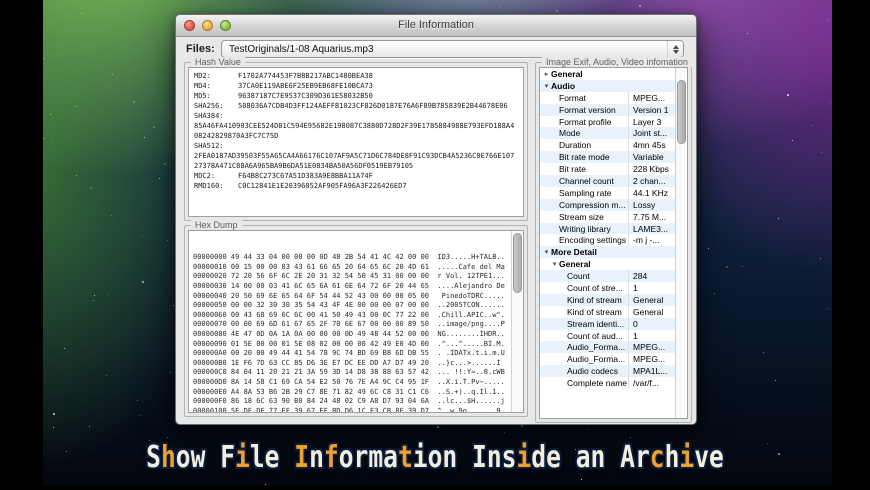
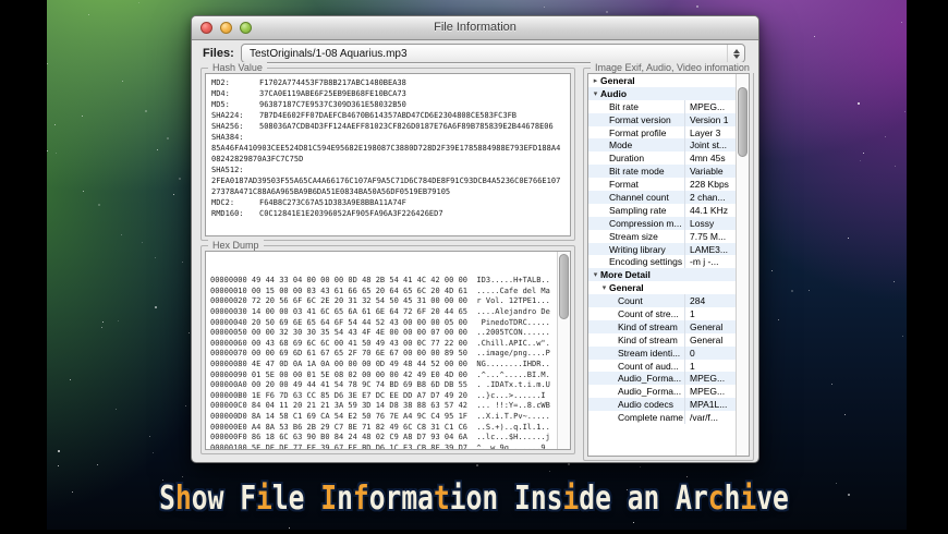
  File Information
  Files:
  TestOriginals/1-08 Aquarius.mp3
  Hash Value
  MD2: F1702A774453F7B8B217ABC1480BEA38
  MD4: 37CA0E119ABE6F25EB9EB68FE10BCA73
  MD5: 96387187C7E9537C309D361E58032B50
+ SHA224: 7B7D4E602FF07DAEFCB4670B614357ABD47CD6E2304808CE583FC3FB
  SHA256: 508036A7CDB4D3FF124AEFF81023CF826D0187E76A6F89B785839E2B44678E06
  SHA384:
  85A46FA410903CEE524D81C594E95682E198087C3880D728D2F39E1785884988E793EFD188A408242829870A3FC7C75D
  SHA512:
  2FEA0187AD39503F55A65CA4A66176C107AF9A5C71D6C784DE8F91C93DCB4A5236C0E766E10727378A471C88A6A965BA9B6DA51E0834BA50A56DF0519EB79105
  MDC2: F64B8C273C67A51D383A9E8BBA11A74F
  RMD160: C0C12841E1E20396052AF905FA96A3F226426ED7
  Hex Dump
  00000000 49 44 33 04 00 00 00 0D 48 2B 54 41 4C 42 00 00 ID3.....H+TALB..
  00000010 00 15 00 00 03 43 61 66 65 20 64 65 6C 20 4D 61 .....Cafe del Ma
  00000020 72 20 56 6F 6C 2E 20 31 32 54 50 45 31 00 00 00 r Vol. 12TPE1...
  00000030 14 00 00 03 41 6C 65 6A 61 6E 64 72 6F 20 44 65 ....Alejandro De
  00000040 20 50 69 6E 65 64 6F 54 44 52 43 00 00 00 05 00 PinedoTDRC.....
  00000050 00 00 32 30 30 35 54 43 4F 4E 00 00 00 07 00 00 ..2005TCON......
  00000060 00 43 68 69 6C 6C 00 41 50 49 43 00 0C 77 22 00 .Chill.APIC..w".
  00000070 00 00 69 6D 61 67 65 2F 70 6E 67 00 00 00 89 50 ..image/png....P
  00000080 4E 47 0D 0A 1A 0A 00 00 00 0D 49 48 44 52 00 00 NG........IHDR..
  00000090 01 5E 00 00 01 5E 08 02 00 00 00 42 49 E0 4D 00 .^...^.....BI.M.
  000000A0 00 20 00 49 44 41 54 78 9C 74 BD 69 B8 6D DB 55 . .IDATx.t.i.m.U
  000000B0 1E F6 7D 63 CC 85 D6 3E E7 DC EE DD A7 D7 49 20 ..}c...>......I
  000000C0 84 04 11 20 21 21 3A 59 3D 14 D8 38 88 63 57 42 ... !!:Y=..8.cWB
  000000D0 8A 14 58 C1 69 CA 54 E2 50 76 7E A4 9C C4 95 1F ..X.i.T.Pv~.....
  000000E0 A4 8A 53 B6 2B 29 C7 8E 71 82 49 6C C8 31 C1 C6 ..S.+)..q.Il.1..
  000000F0 86 18 6C 63 90 B0 84 24 48 02 C9 A8 D7 93 04 6A ..lc...$H......j
  00000100 5E DF DF 77 EF 39 67 EF BD D6 1C E3 CB 8F 39 D7 ^..w.9g.......9.
  Image Exif, Audio, Video infomation
  General
  Audio
- Format
+ Bit rate
  MPEG...
  Format version
  Version 1
  Format profile
  Layer 3
  Mode
  Joint st...
  Duration
  4mn 45s
  Bit rate mode
  Variable
- Bit rate
+ Format
  228 Kbps
  Channel count
  2 chan...
  Sampling rate
  44.1 KHz
  Compression m...
  Lossy
  Stream size
  7.75 M...
  Writing library
  LAME3...
  Encoding settings
  -m j -...
  More Detail
  General
  Count
  284
  Count of stre...
  1
  Kind of stream
  General
  Kind of stream
  General
  Stream identi...
  0
  Count of aud...
  1
  Audio_Forma...
  MPEG...
  Audio_Forma...
  MPEG...
  Audio codecs
  MPA1L...
  Complete name
  /var/f...
  Show File Information Inside an Archive
